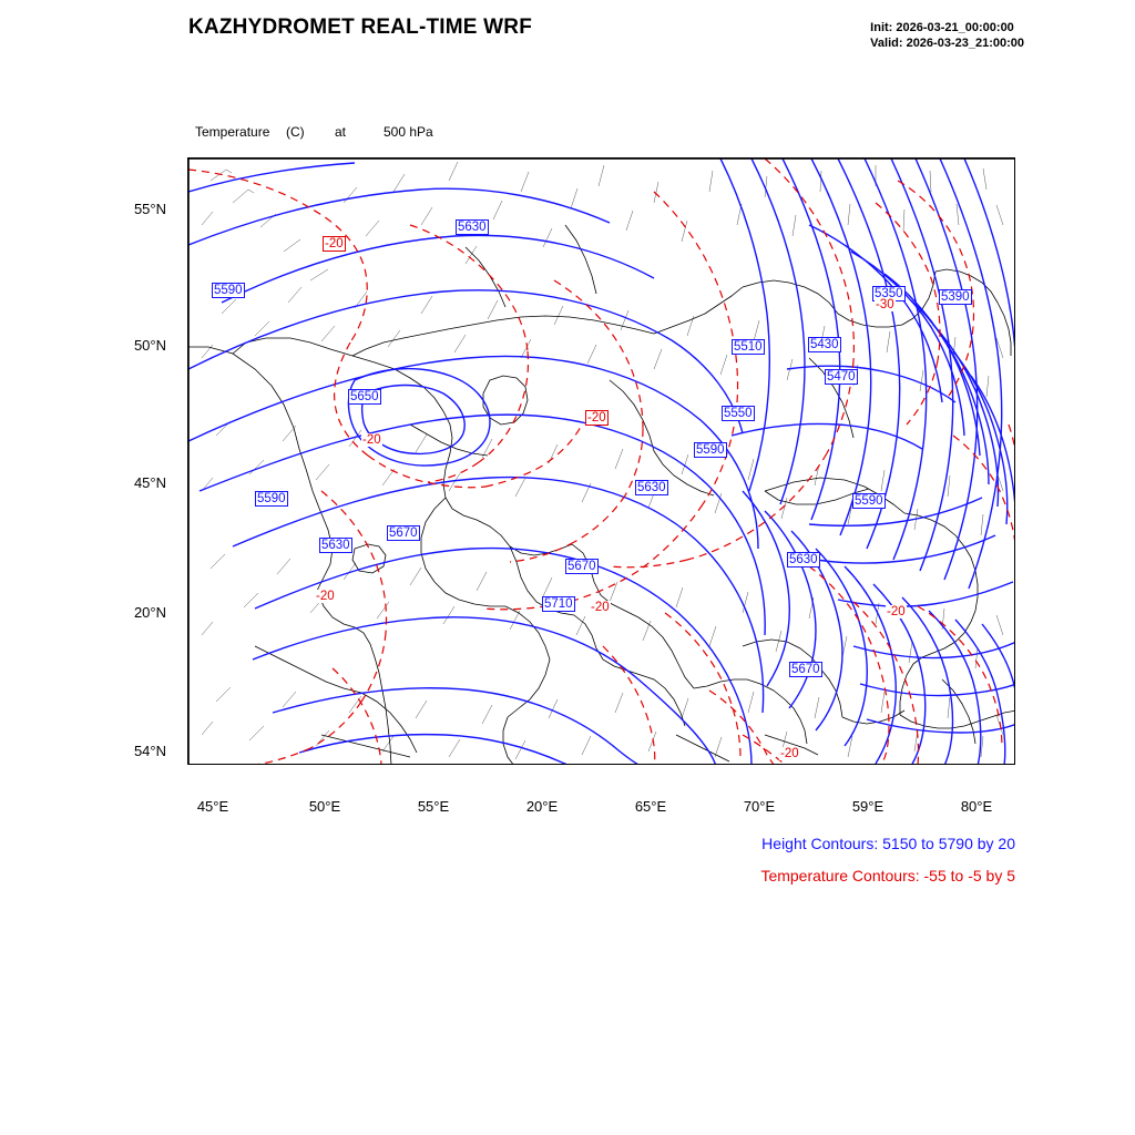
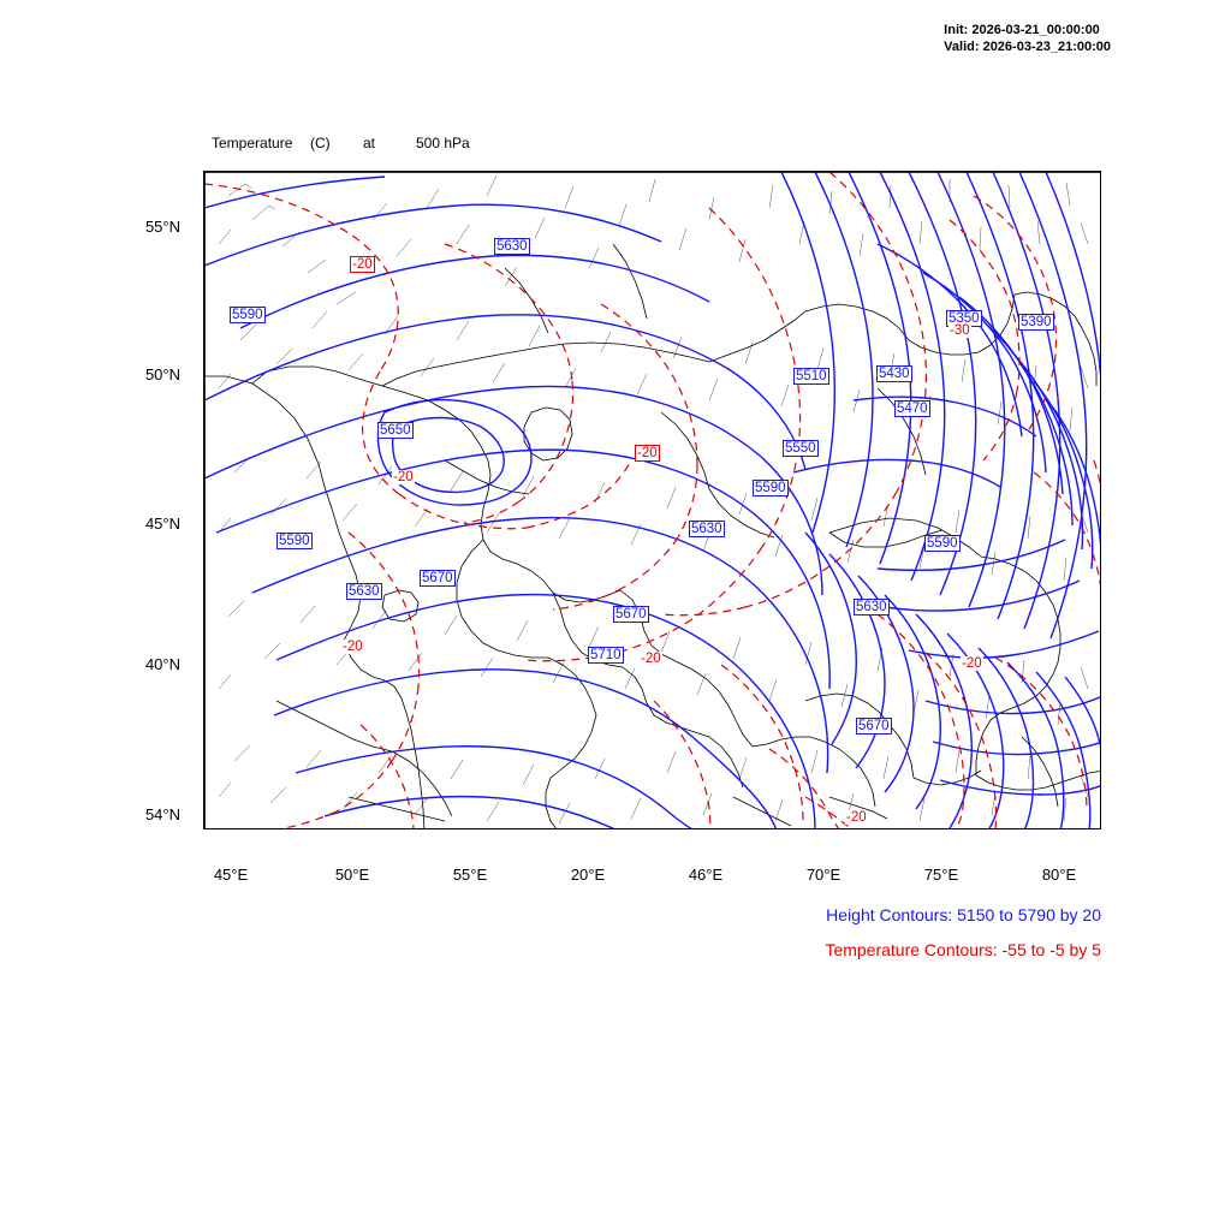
- KAZHYDROMET REAL-TIME WRF
  Init: 2026-03-21_00:00:00
  Valid: 2026-03-23_21:00:00
  Temperature (C) at 500 hPa
  55°N
  50°N
  45°N
- 20°N
+ 40°N
  54°N
  45°E
  50°E
  55°E
  20°E
- 65°E
+ 46°E
  70°E
- 59°E
+ 75°E
  80°E
  Height Contours: 5150 to 5790 by 20
  Temperature Contours: -55 to -5 by 5
  5590
  5630
  5650
  5590
  5630
  5670
  5710
  5670
  5630
  5590
  5550
  5510
  5430
  5470
  5350
  5390
  5590
  5630
  5670
  -20
  -20
  -20
  -20
  -20
  -30
  -20
  -20
